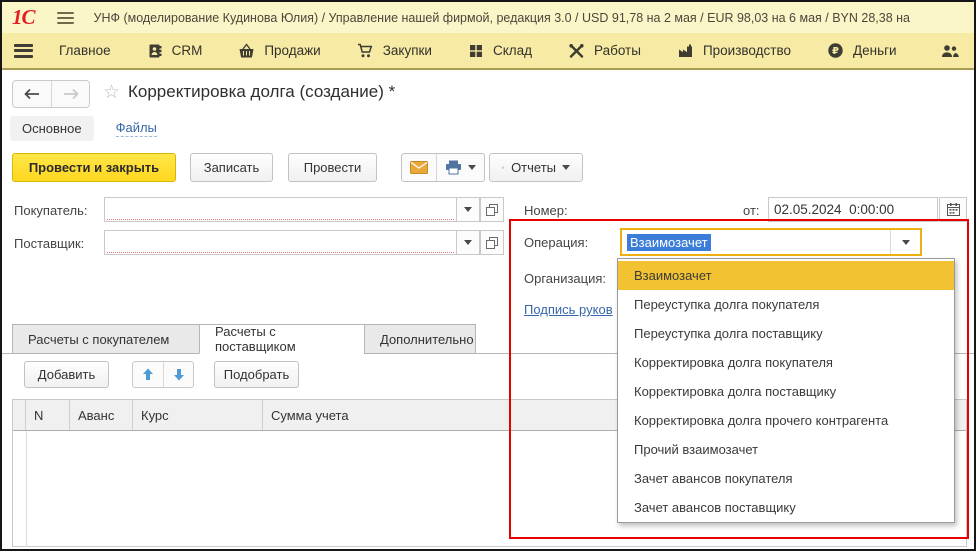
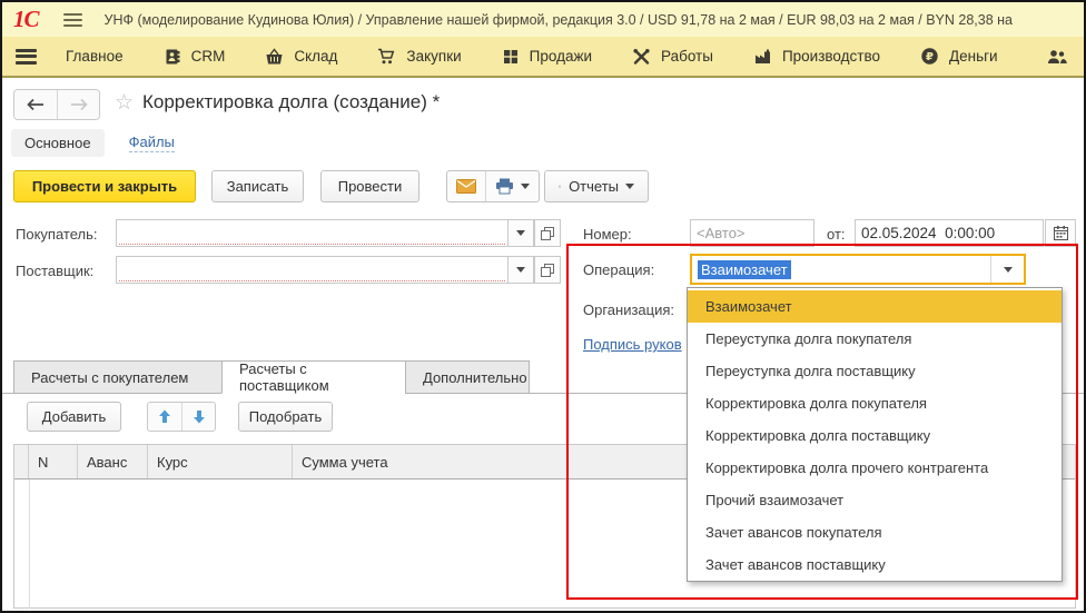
  1С
- УНФ (моделирование Кудинова Юлия) / Управление нашей фирмой, редакция 3.0 / USD 91,78 на 2 мая / EUR 98,03 на 6 мая / BYN 28,38 на
+ УНФ (моделирование Кудинова Юлия) / Управление нашей фирмой, редакция 3.0 / USD 91,78 на 2 мая / EUR 98,03 на 2 мая / BYN 28,38 на
  Главное
  CRM
- Продажи
+ Склад
  Закупки
- Склад
+ Продажи
  Работы
  Производство
  ₽
  Деньги
  ☆
  Корректировка долга (создание) *
  Основное
  Файлы
  Провести и закрыть
  Записать
  Провести
  Отчеты
  Покупатель:
  Поставщик:
  Номер:
+ <Авто>
  от:
  02.05.2024 0:00:00
  Операция:
  Взаимозачет
  Организация:
  Подпись руков
  Расчеты с покупателем
  Расчеты с поставщиком
  Дополнительно
  Добавить
  Подобрать
  N
  Аванс
  Курс
  Сумма учета
  Взаимозачет
  Переуступка долга покупателя
  Переуступка долга поставщику
  Корректировка долга покупателя
  Корректировка долга поставщику
  Корректировка долга прочего контрагента
  Прочий взаимозачет
  Зачет авансов покупателя
  Зачет авансов поставщику
